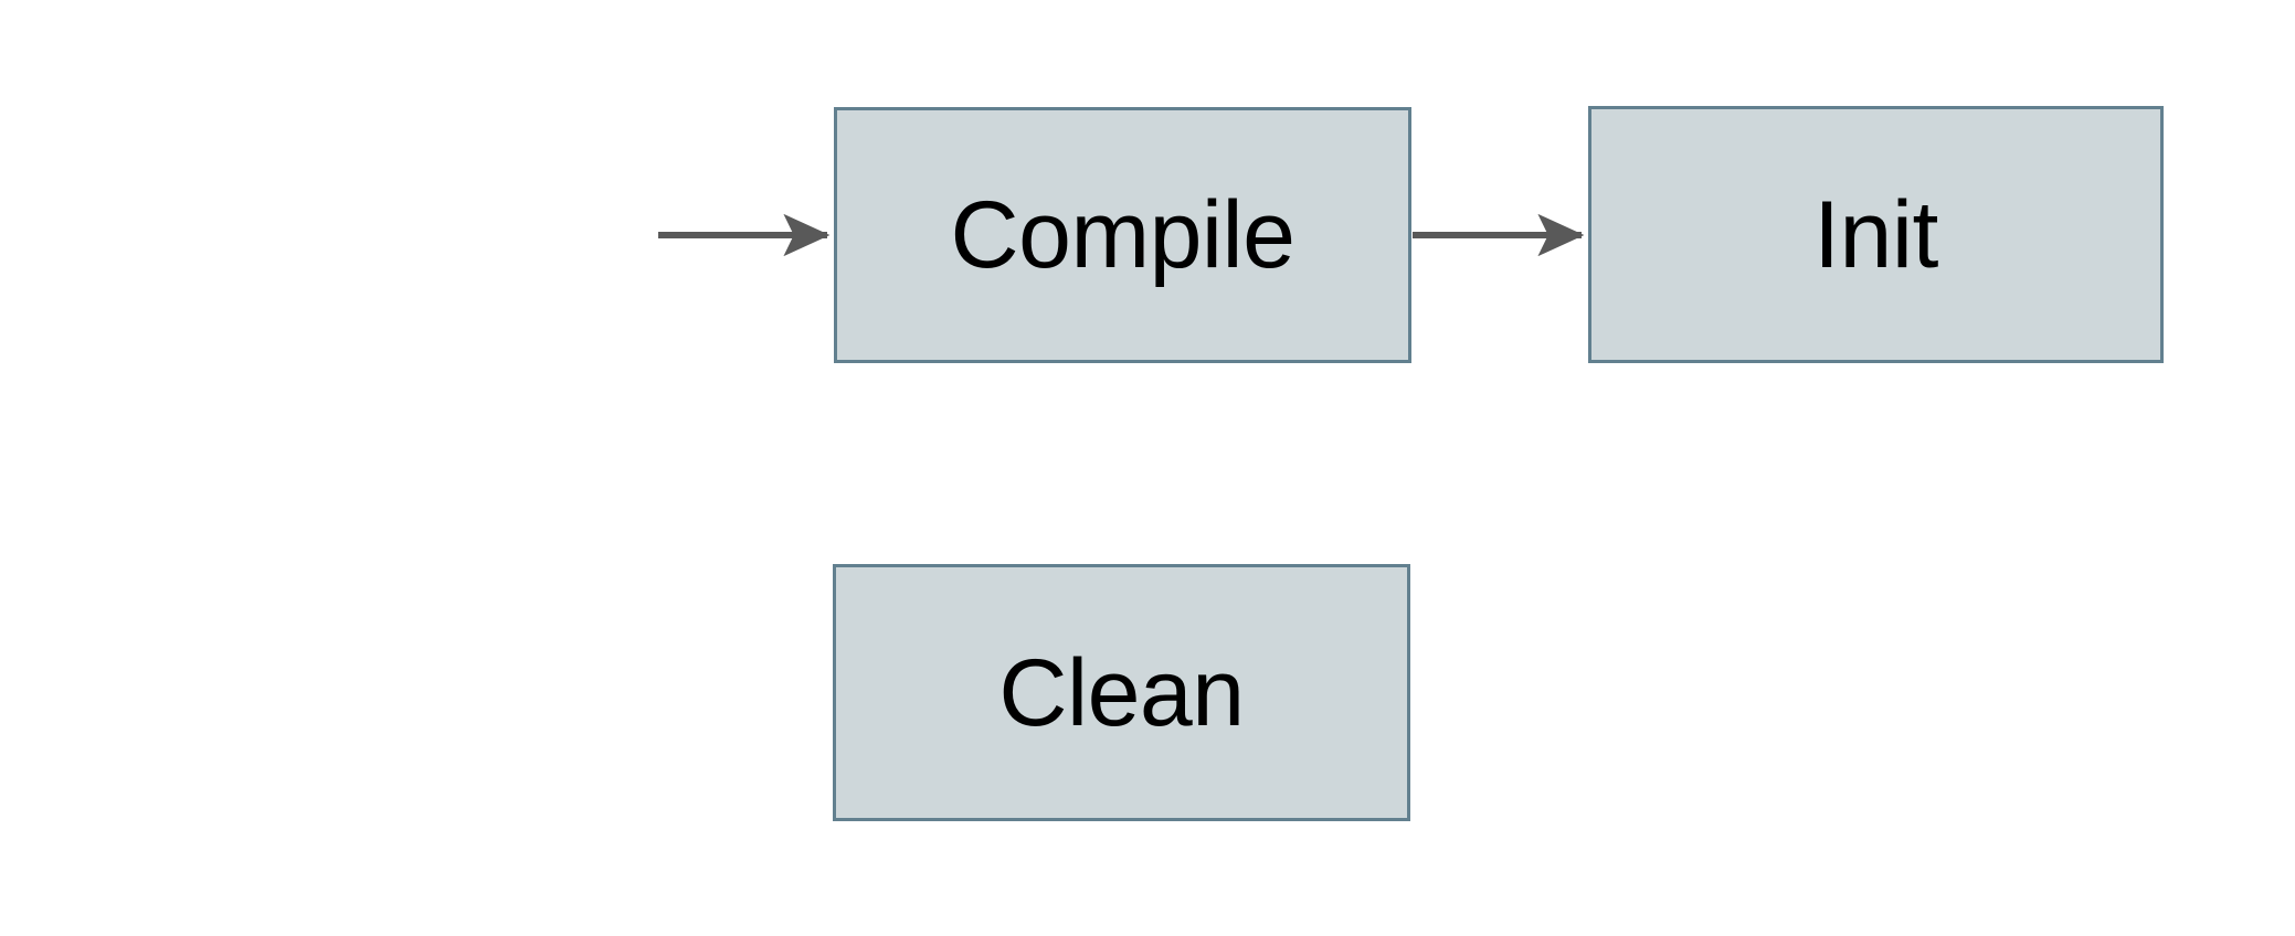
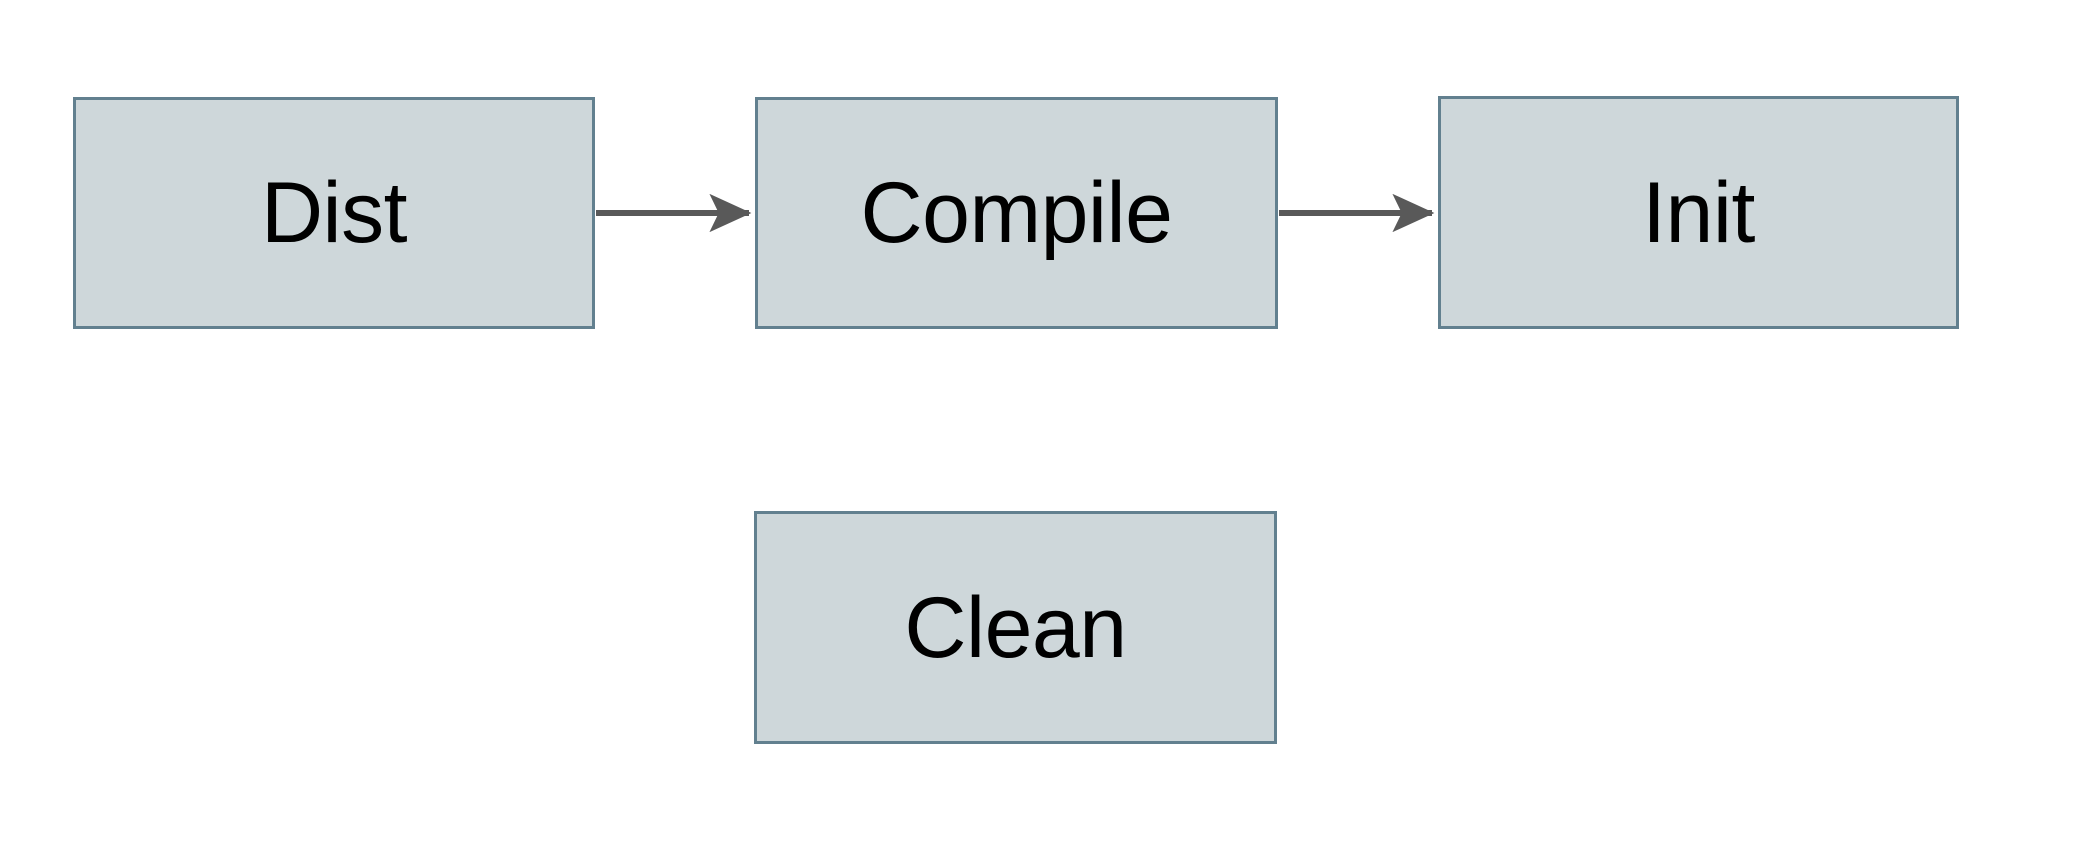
+ Dist
  Compile
  Init
  Clean
